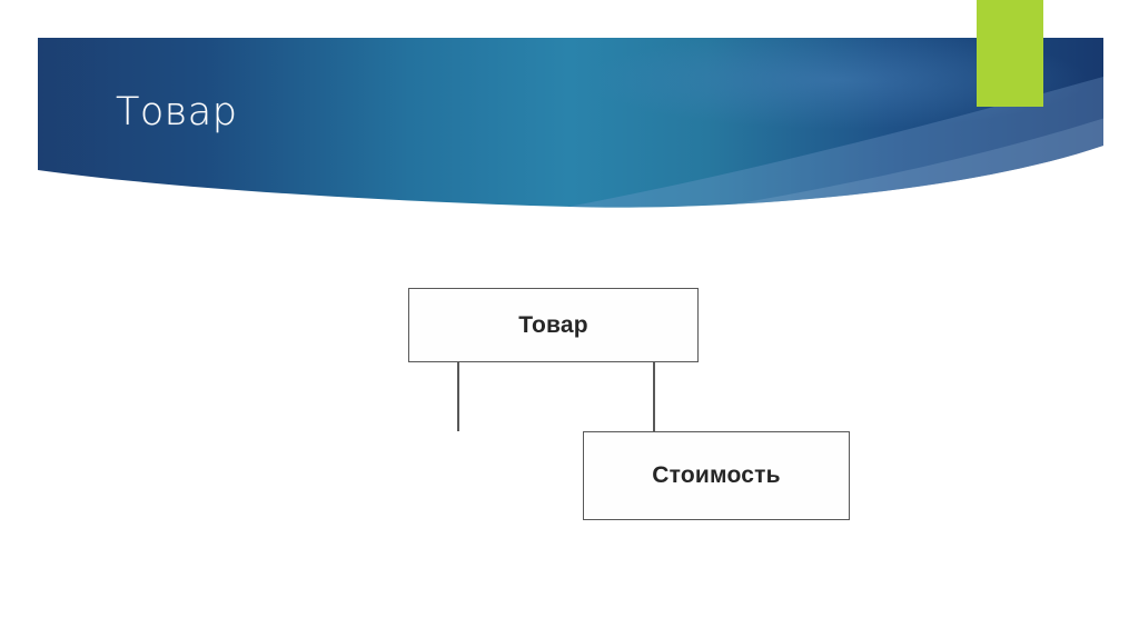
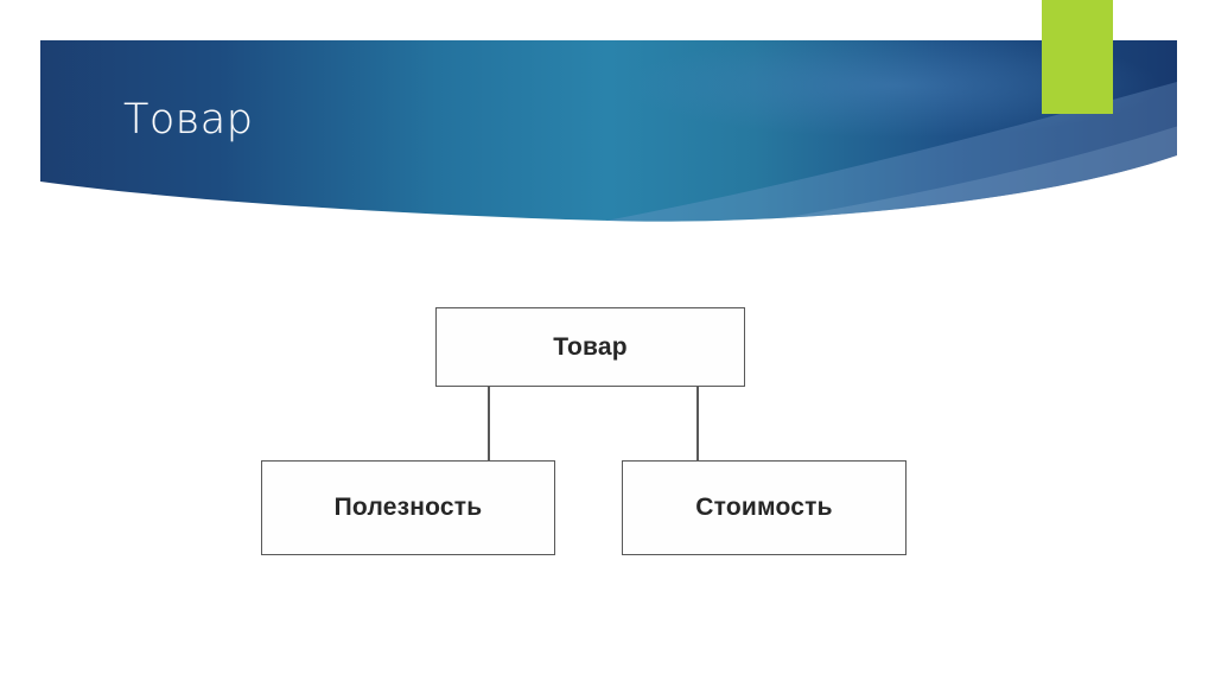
  Товар
  Товар
+ Полезность
  Стоимость
